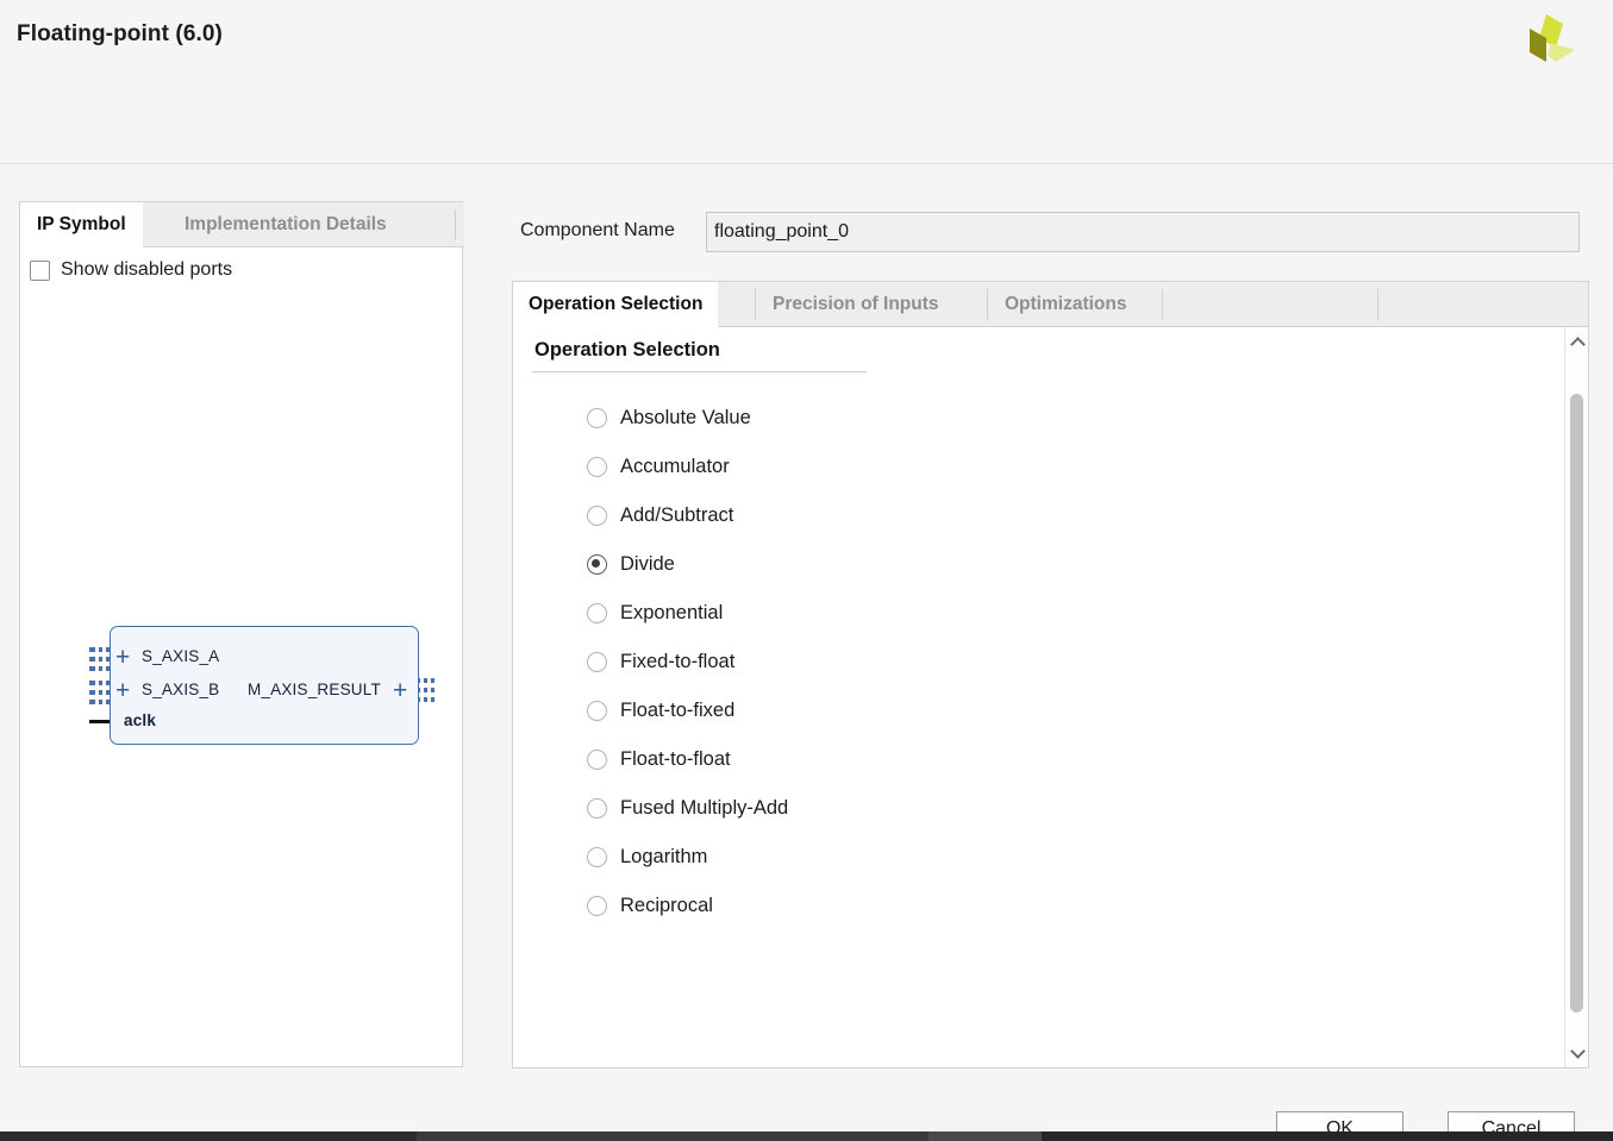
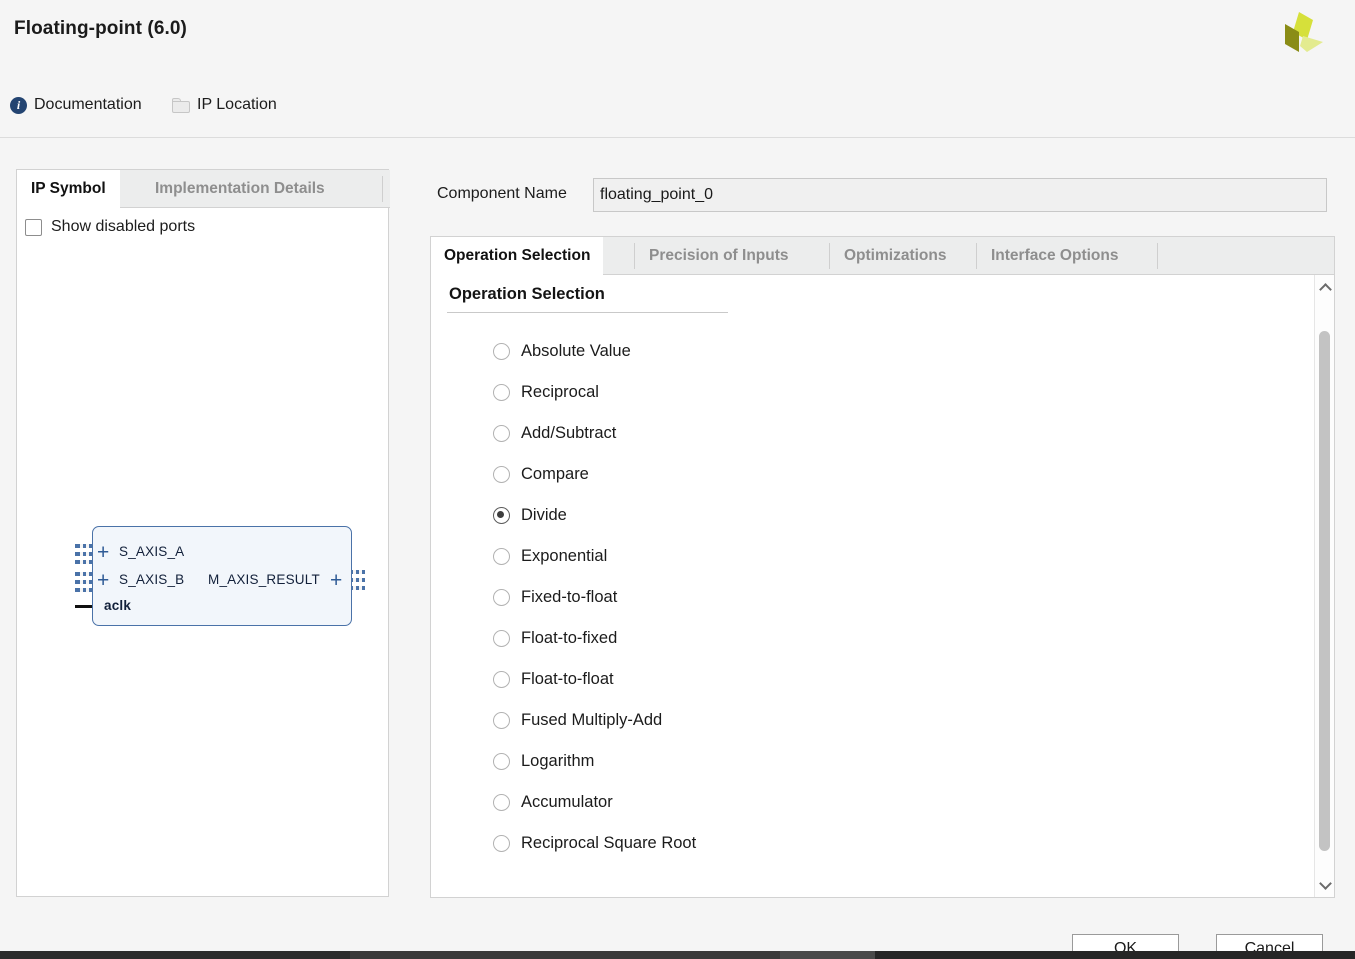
  Floating-point (6.0)
+ i
+ Documentation
+ IP Location
  IP Symbol
  Implementation Details
  Show disabled ports
  +
  +
  +
  S_AXIS_A
  S_AXIS_B
  M_AXIS_RESULT
  aclk
  Component Name
  floating_point_0
  Operation Selection
  Precision of Inputs
  Optimizations
+ Interface Options
  Operation Selection
  Absolute Value
- Accumulator
+ Reciprocal
  Add/Subtract
+ Compare
  Divide
  Exponential
  Fixed-to-float
  Float-to-fixed
  Float-to-float
  Fused Multiply-Add
  Logarithm
- Reciprocal
+ Accumulator
+ Reciprocal Square Root
  OK
  Cancel
